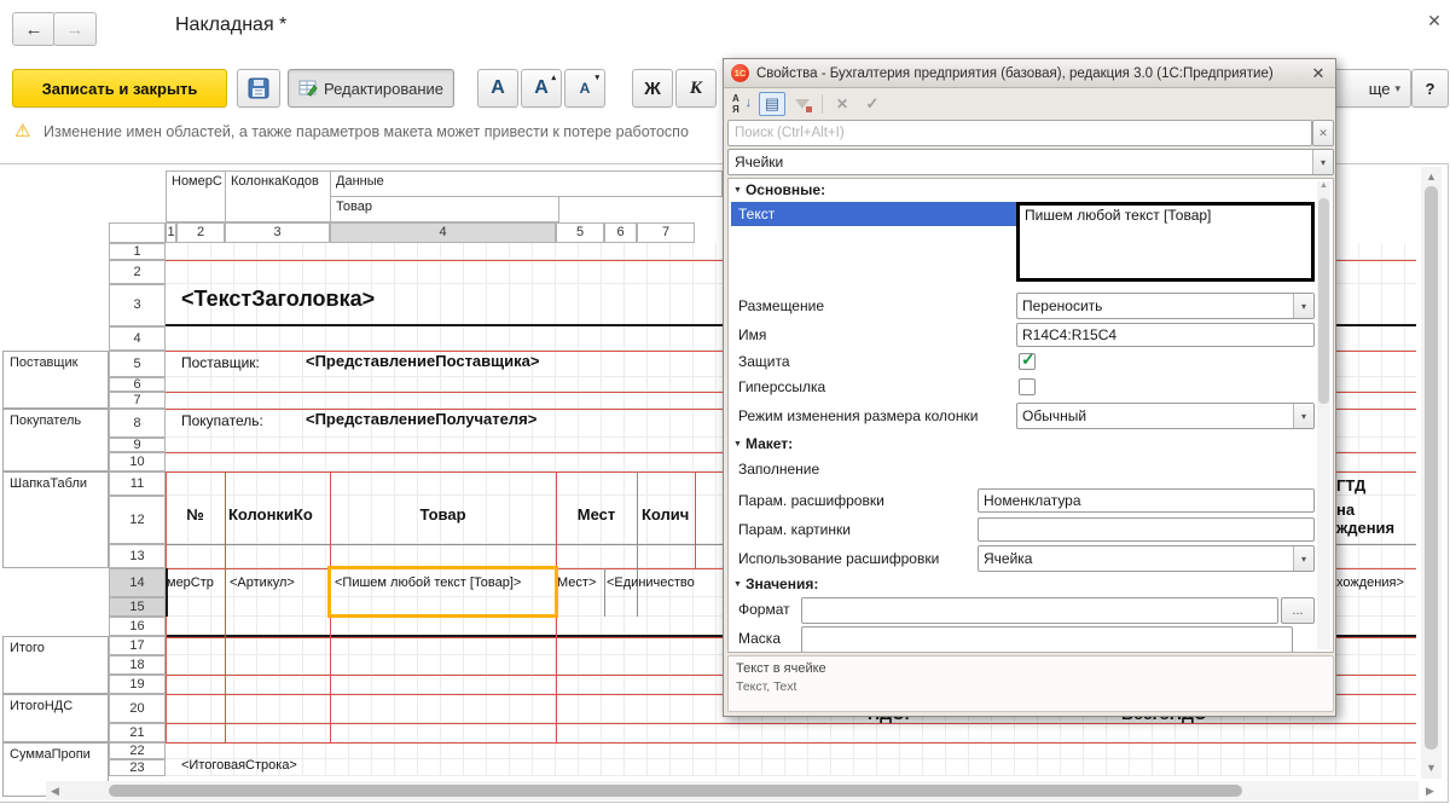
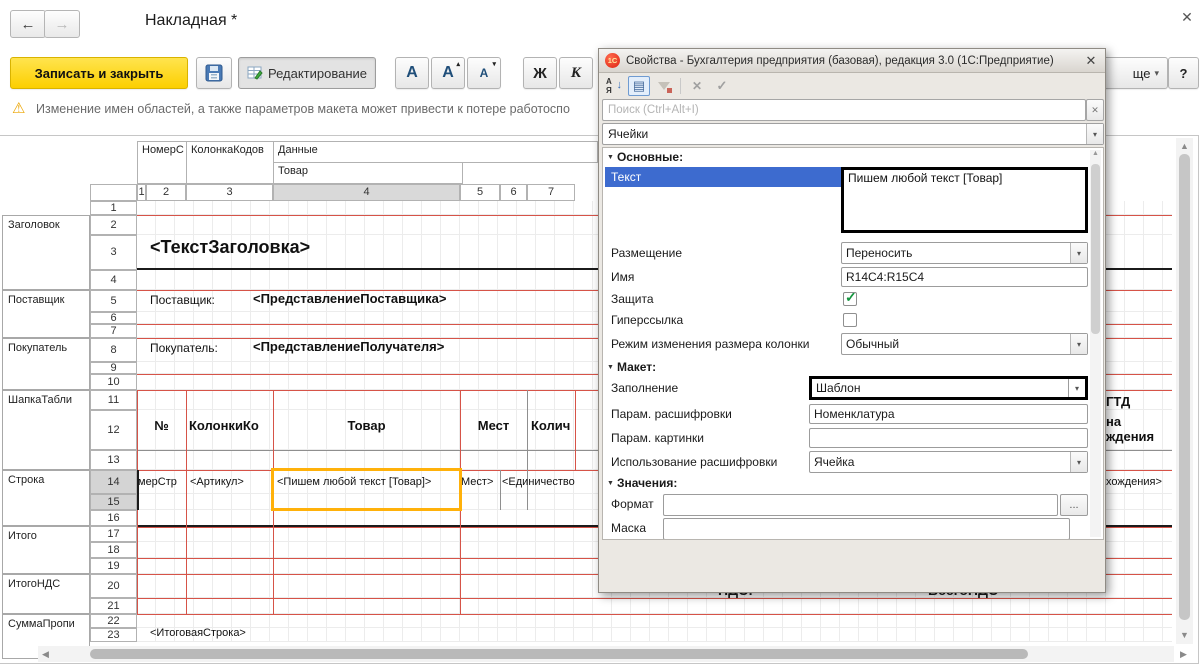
  Накладная *
  Записать и закрыть
  Редактирование
  А
  А
  А
  Ж
  К
  ще
  ?
  Изменение имен областей, а также параметров макета может привести к потере работоспо
  НомерС
  КолонкаКодов
  Данные
  Товар
  <ТекстЗаголовка>
  Поставщик:
  <ПредставлениеПоставщика>
  Покупатель:
  <ПредставлениеПолучателя>
  №
  КолонкиКо
  Товар
  Мест
  Колич
  ГТД
  на
  ждения
  мерСтр
  <Артикул>
  <Пишем любой текст [Товар]>
  Мест>
  <Единичество
  хождения>
  <ИтоговаяСтрока>
  1
  2
  3
  4
  5
  6
  7
  8
  9
  10
  11
  12
  13
  14
  15
  16
  17
  18
  19
  20
  21
  22
  23
  1
  2
  3
  4
  5
  6
  7
+ Заголовок
  Поставщик
  Покупатель
  ШапкаТабли
+ Строка
  Итого
  ИтогоНДС
  СуммаПропи
  1С
  Свойства - Бухгалтерия предприятия (базовая), редакция 3.0 (1С:Предприятие)
  А
  Я
  ↓
  Поиск (Ctrl+Alt+I)
  Ячейки
  Основные:
  Текст
  Пишем любой текст [Товар]
  Размещение
  Переносить
  Имя
  R14C4:R15C4
  Защита
  Гиперссылка
  Режим изменения размера колонки
  Обычный
  Макет:
  Заполнение
+ Шаблон
  Парам. расшифровки
  Номенклатура
  Парам. картинки
  Использование расшифровки
  Ячейка
  Значения:
  Формат
  ...
  Маска
- Текст в ячейке
- Текст, Text
